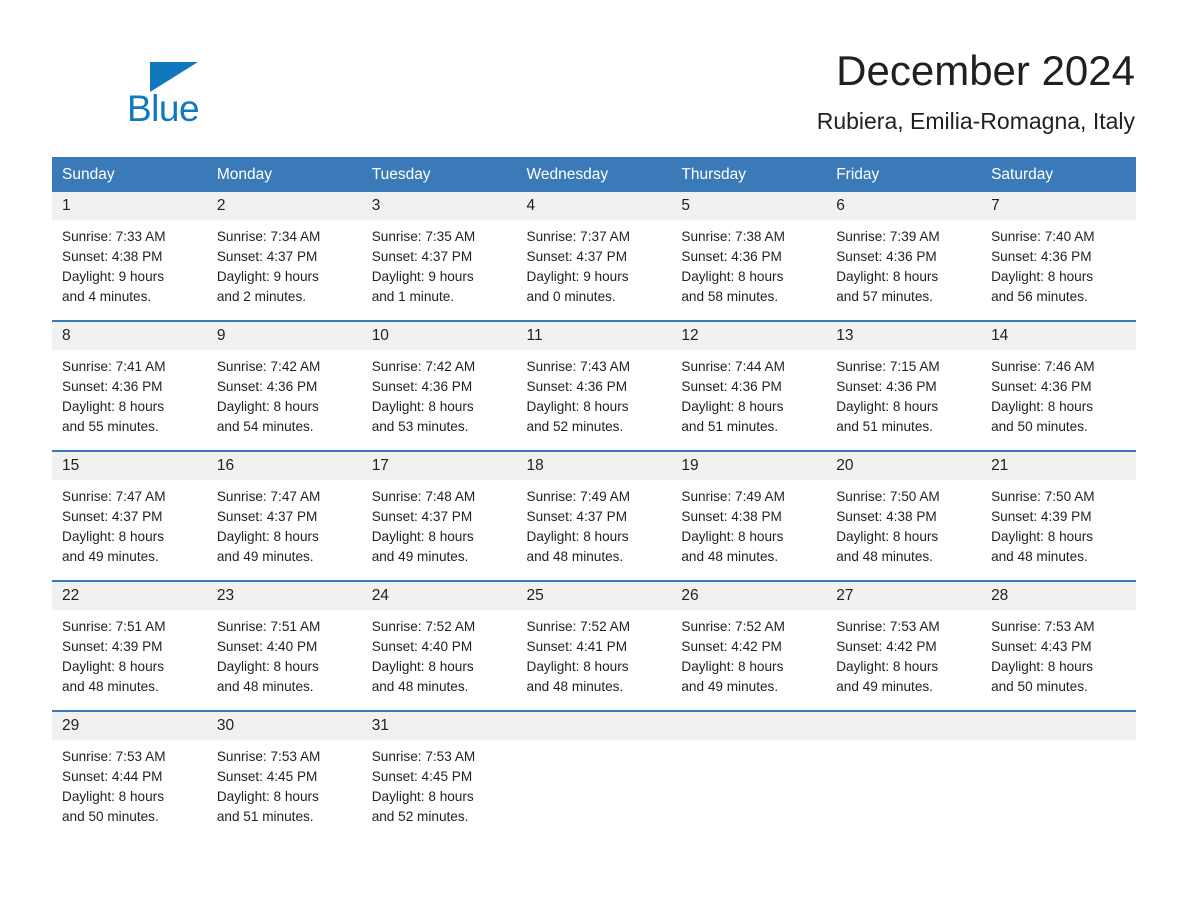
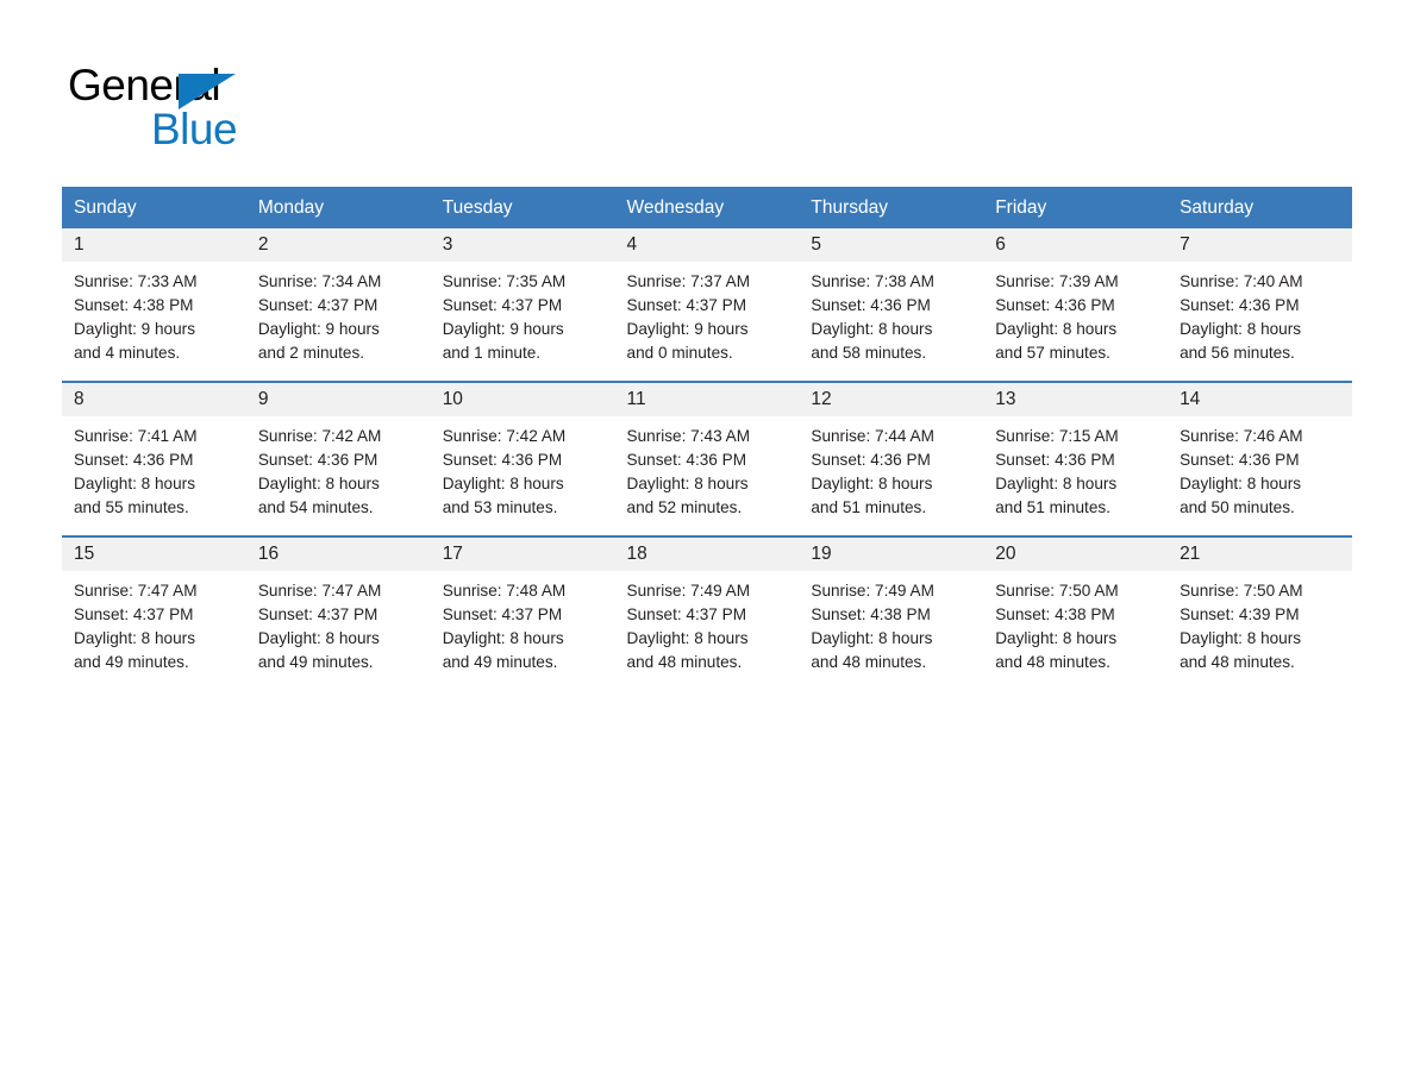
+ General
  Blue
- December 2024
- Rubiera, Emilia-Romagna, Italy
  Sunday	Monday	Tuesday	Wednesday	Thursday	Friday	Saturday
  1 Sunrise: 7:33 AM Sunset: 4:38 PM Daylight: 9 hours and 4 minutes.	2 Sunrise: 7:34 AM Sunset: 4:37 PM Daylight: 9 hours and 2 minutes.	3 Sunrise: 7:35 AM Sunset: 4:37 PM Daylight: 9 hours and 1 minute.	4 Sunrise: 7:37 AM Sunset: 4:37 PM Daylight: 9 hours and 0 minutes.	5 Sunrise: 7:38 AM Sunset: 4:36 PM Daylight: 8 hours and 58 minutes.	6 Sunrise: 7:39 AM Sunset: 4:36 PM Daylight: 8 hours and 57 minutes.	7 Sunrise: 7:40 AM Sunset: 4:36 PM Daylight: 8 hours and 56 minutes.
  8 Sunrise: 7:41 AM Sunset: 4:36 PM Daylight: 8 hours and 55 minutes.	9 Sunrise: 7:42 AM Sunset: 4:36 PM Daylight: 8 hours and 54 minutes.	10 Sunrise: 7:42 AM Sunset: 4:36 PM Daylight: 8 hours and 53 minutes.	11 Sunrise: 7:43 AM Sunset: 4:36 PM Daylight: 8 hours and 52 minutes.	12 Sunrise: 7:44 AM Sunset: 4:36 PM Daylight: 8 hours and 51 minutes.	13 Sunrise: 7:15 AM Sunset: 4:36 PM Daylight: 8 hours and 51 minutes.	14 Sunrise: 7:46 AM Sunset: 4:36 PM Daylight: 8 hours and 50 minutes.
  15 Sunrise: 7:47 AM Sunset: 4:37 PM Daylight: 8 hours and 49 minutes.	16 Sunrise: 7:47 AM Sunset: 4:37 PM Daylight: 8 hours and 49 minutes.	17 Sunrise: 7:48 AM Sunset: 4:37 PM Daylight: 8 hours and 49 minutes.	18 Sunrise: 7:49 AM Sunset: 4:37 PM Daylight: 8 hours and 48 minutes.	19 Sunrise: 7:49 AM Sunset: 4:38 PM Daylight: 8 hours and 48 minutes.	20 Sunrise: 7:50 AM Sunset: 4:38 PM Daylight: 8 hours and 48 minutes.	21 Sunrise: 7:50 AM Sunset: 4:39 PM Daylight: 8 hours and 48 minutes.
- 22 Sunrise: 7:51 AM Sunset: 4:39 PM Daylight: 8 hours and 48 minutes.	23 Sunrise: 7:51 AM Sunset: 4:40 PM Daylight: 8 hours and 48 minutes.	24 Sunrise: 7:52 AM Sunset: 4:40 PM Daylight: 8 hours and 48 minutes.	25 Sunrise: 7:52 AM Sunset: 4:41 PM Daylight: 8 hours and 48 minutes.	26 Sunrise: 7:52 AM Sunset: 4:42 PM Daylight: 8 hours and 49 minutes.	27 Sunrise: 7:53 AM Sunset: 4:42 PM Daylight: 8 hours and 49 minutes.	28 Sunrise: 7:53 AM Sunset: 4:43 PM Daylight: 8 hours and 50 minutes.
- 29 Sunrise: 7:53 AM Sunset: 4:44 PM Daylight: 8 hours and 50 minutes.	30 Sunrise: 7:53 AM Sunset: 4:45 PM Daylight: 8 hours and 51 minutes.	31 Sunrise: 7:53 AM Sunset: 4:45 PM Daylight: 8 hours and 52 minutes.
